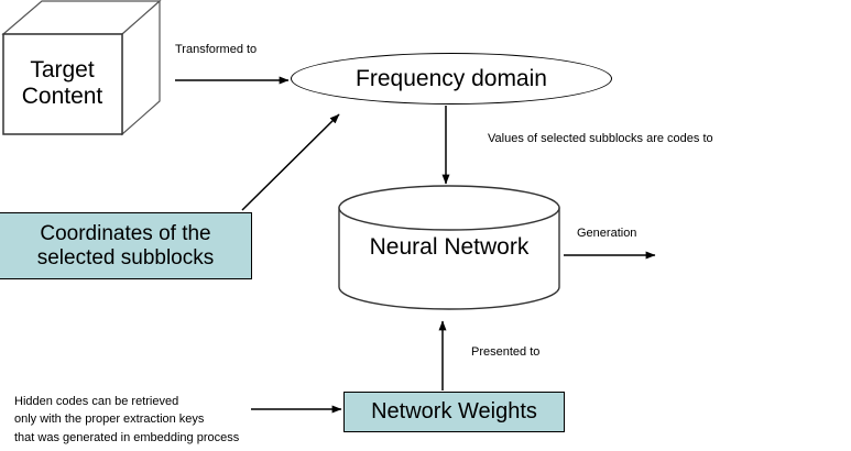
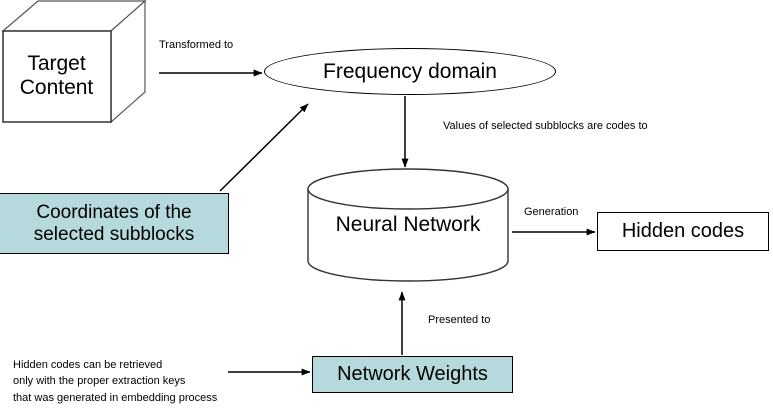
  Target
  Content
  Frequency domain
  Neural Network
  Coordinates of the
  selected subblocks
+ Hidden codes
  Network Weights
  Transformed to
  Values of selected subblocks are codes to
  Generation
  Presented to
  Hidden codes can be retrieved
  only with the proper extraction keys
  that was generated in embedding process
